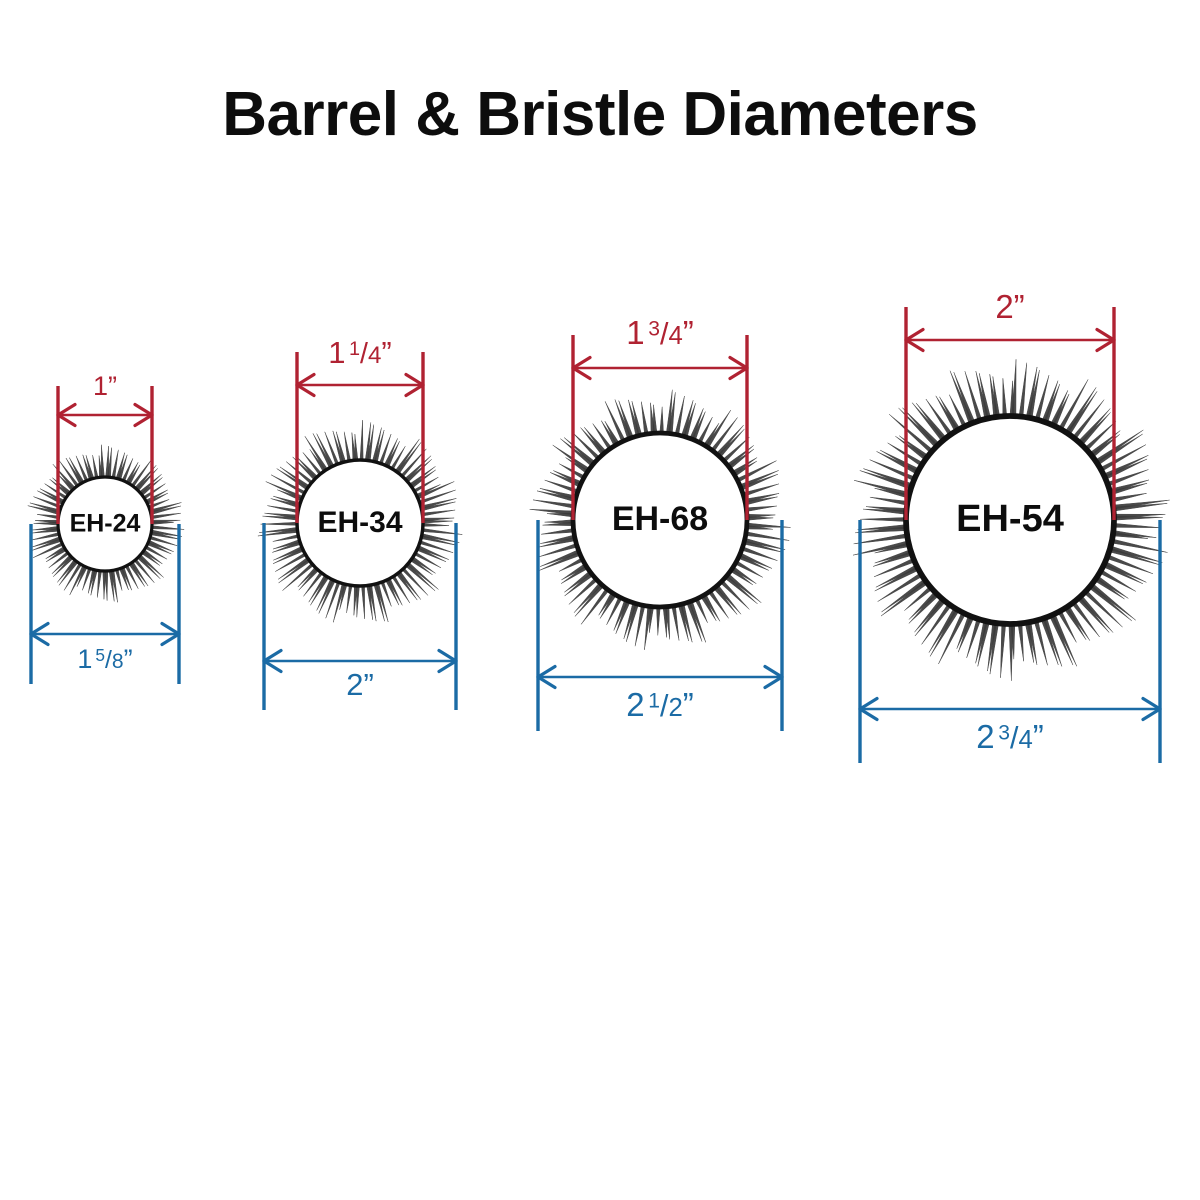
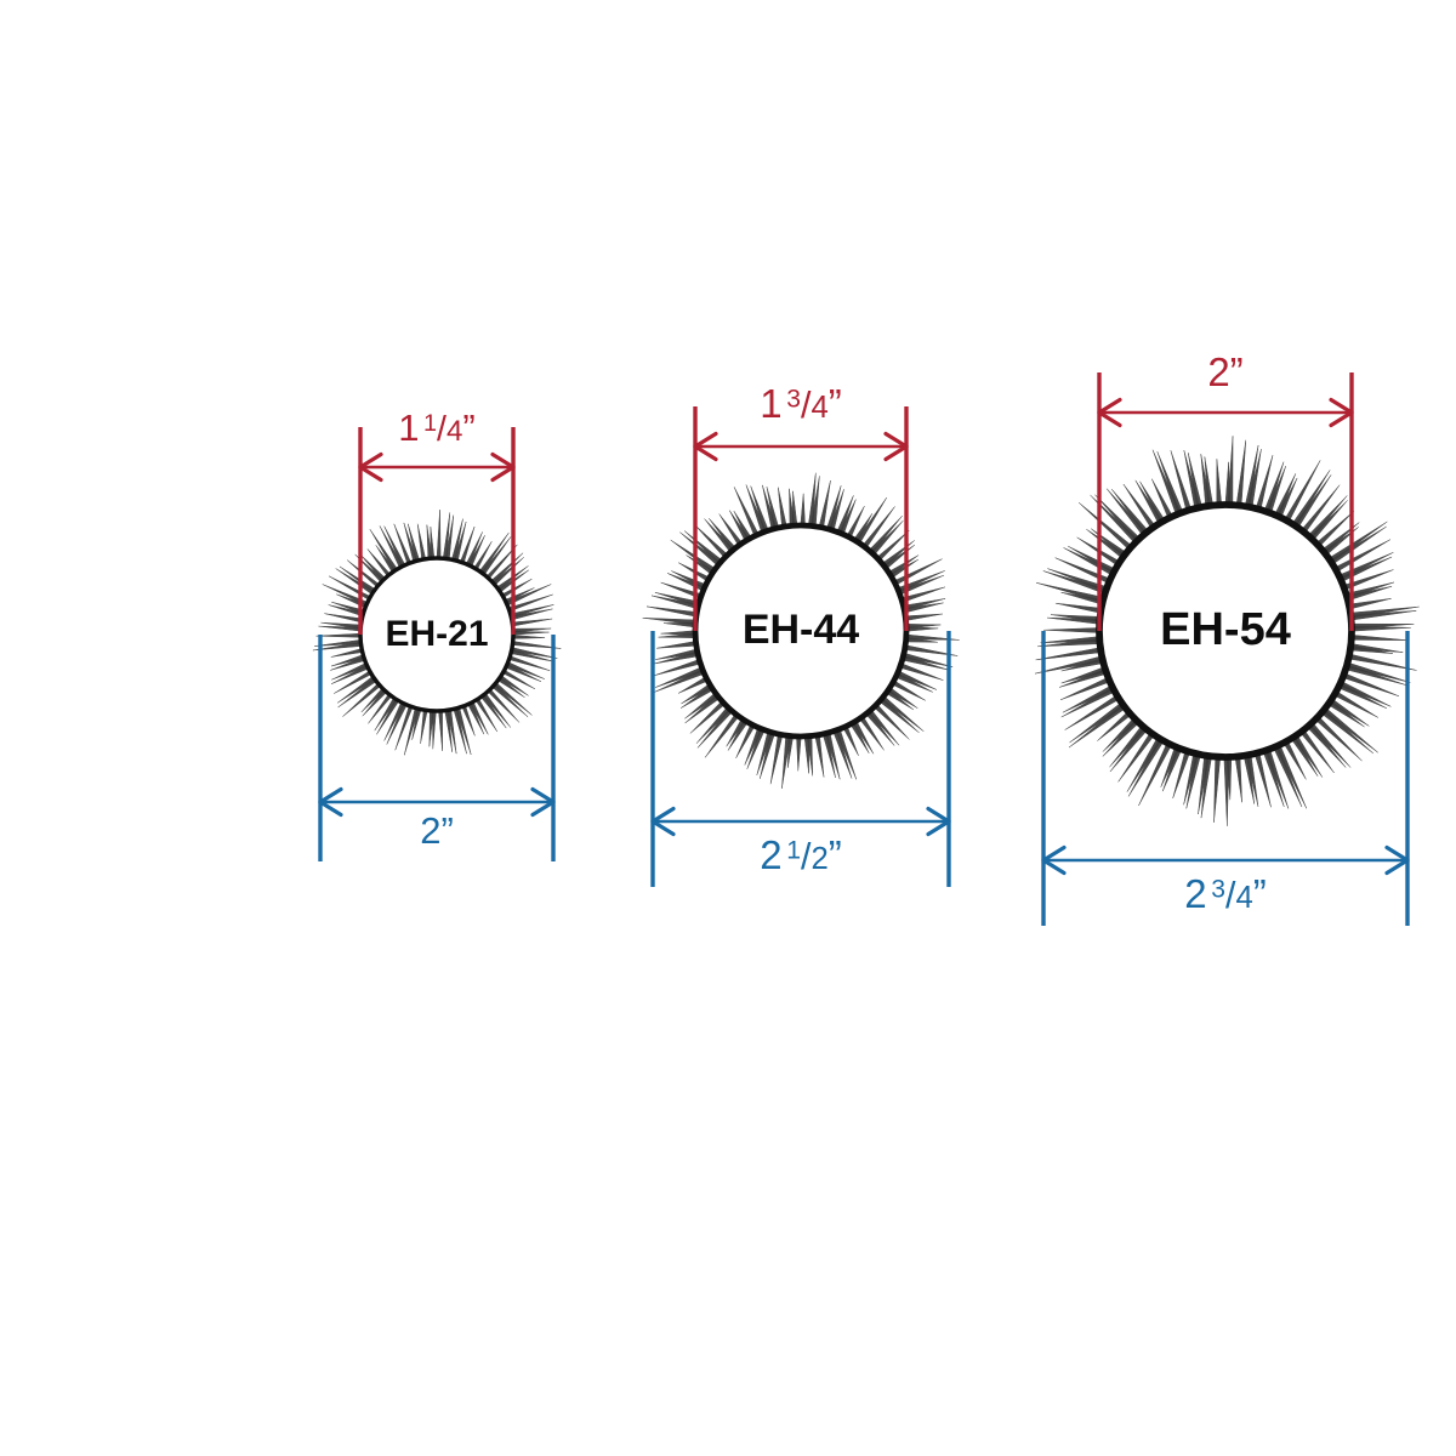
- Barrel & Bristle Diameters
- 1”
- 1 5/8”
- EH-24
  1 1/4”
  2”
- EH-34
+ EH-21
  1 3/4”
  2 1/2”
- EH-68
+ EH-44
  2”
  2 3/4”
  EH-54
